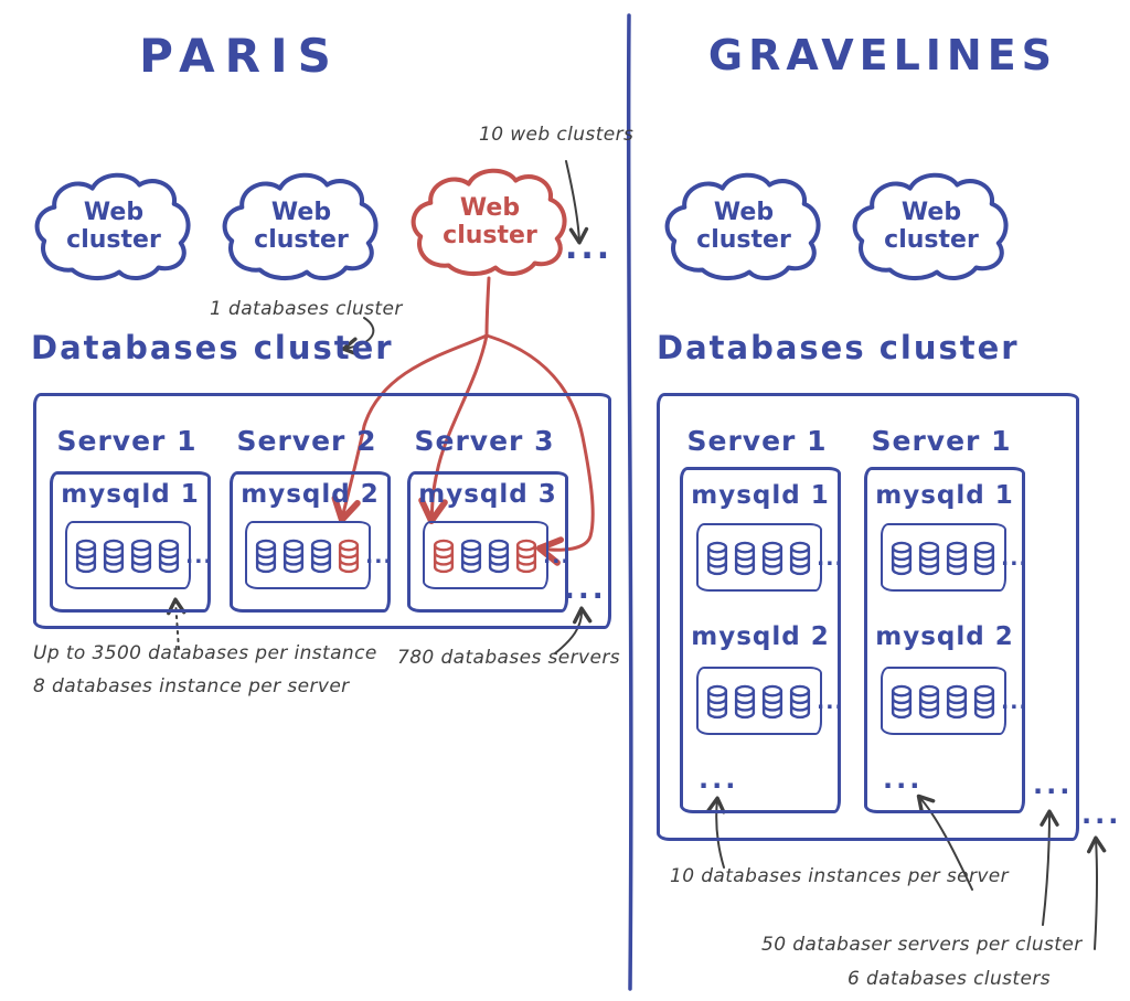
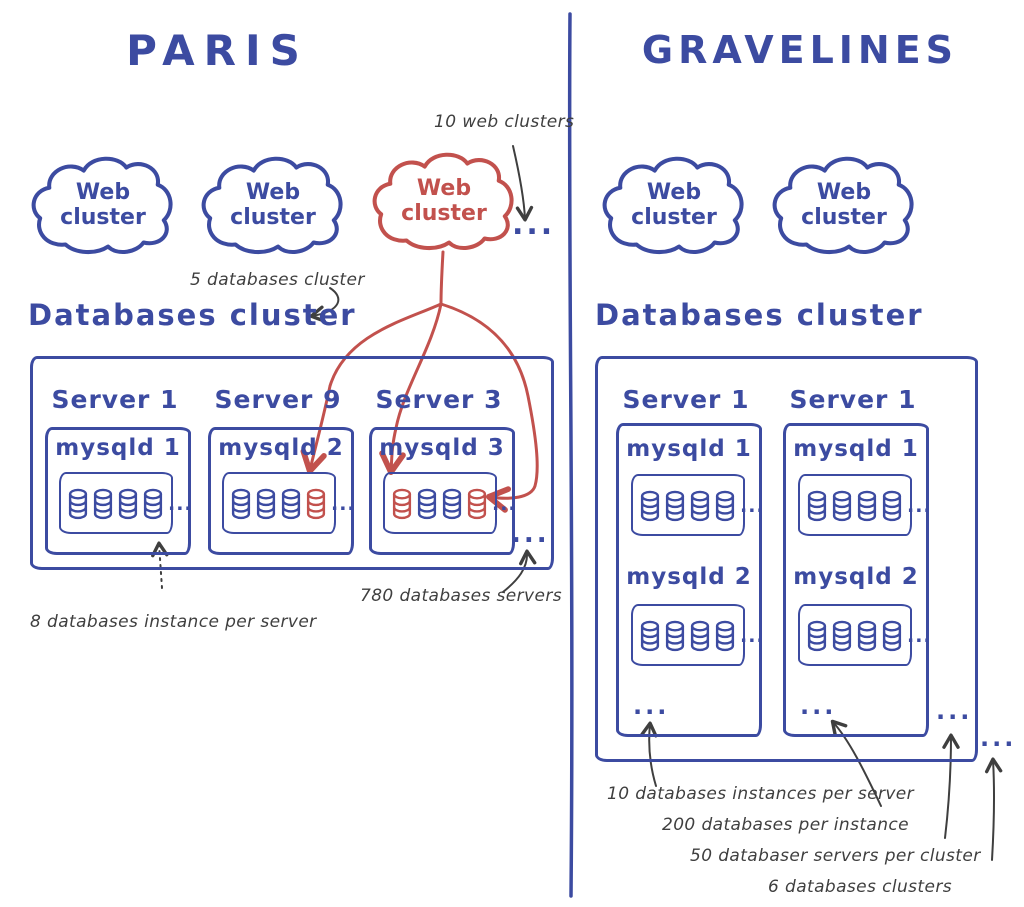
  PARIS
  10 web clusters
  Web cluster
  Web cluster
  Web cluster
  ...
- 1 databases cluster
+ 5 databases cluster
  Databases cluster
  Server 1
- Server 2
+ Server 9
  Server 3
  mysqld 1
  ...
  mysqld 2
  ...
  mysqld 3
  ...
  ...
- Up to 3500 databases per instance
  8 databases instance per server
  780 databases servers
  GRAVELINES
  Web cluster
  Web cluster
  Databases cluster
  Server 1
  Server 1
  mysqld 1
  ...
  mysqld 2
  ...
  ...
  mysqld 1
  ...
  mysqld 2
  ...
  ...
  ...
  ...
  10 databases instances per server
+ 200 databases per instance
  50 databaser servers per cluster
  6 databases clusters
